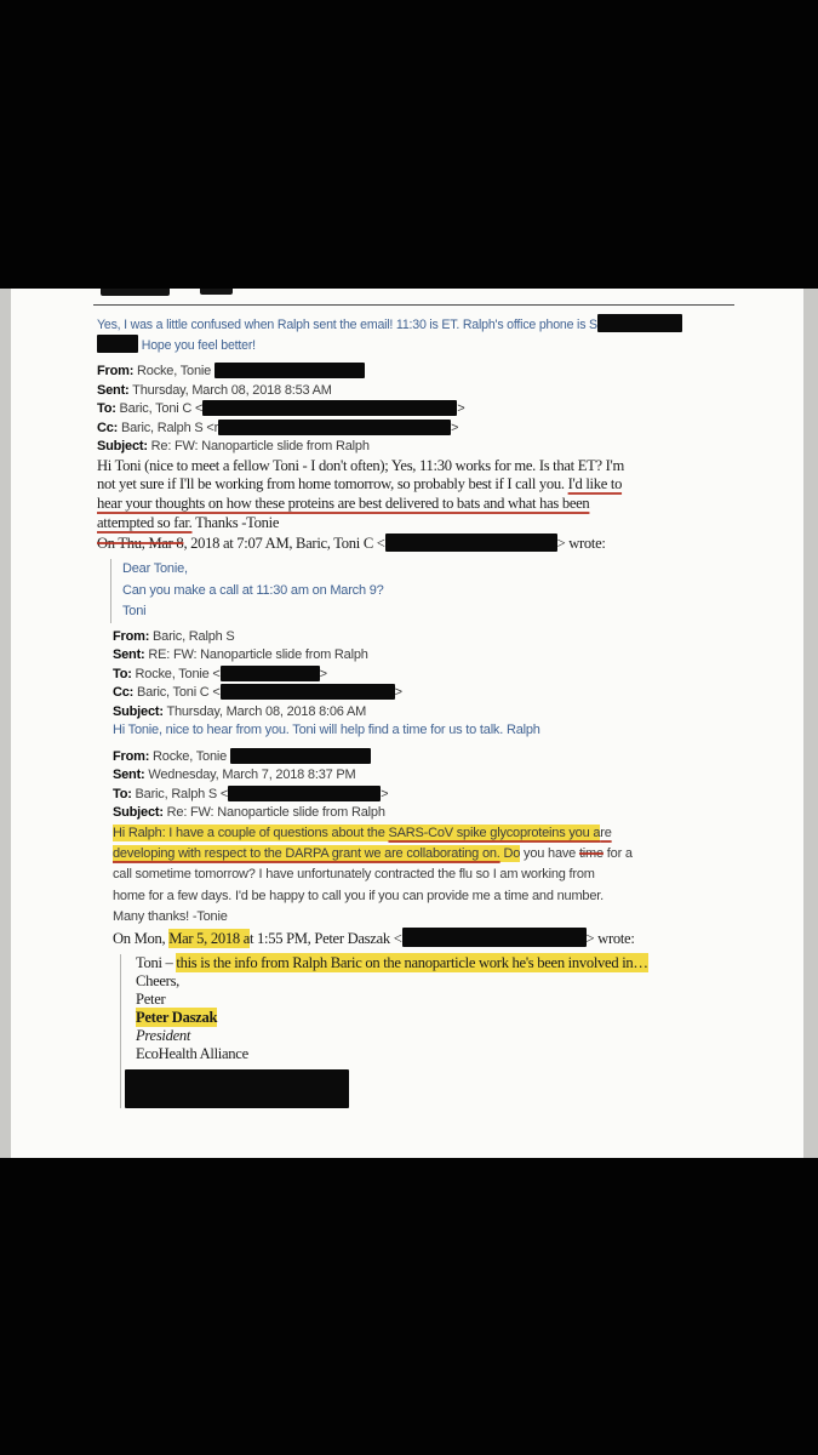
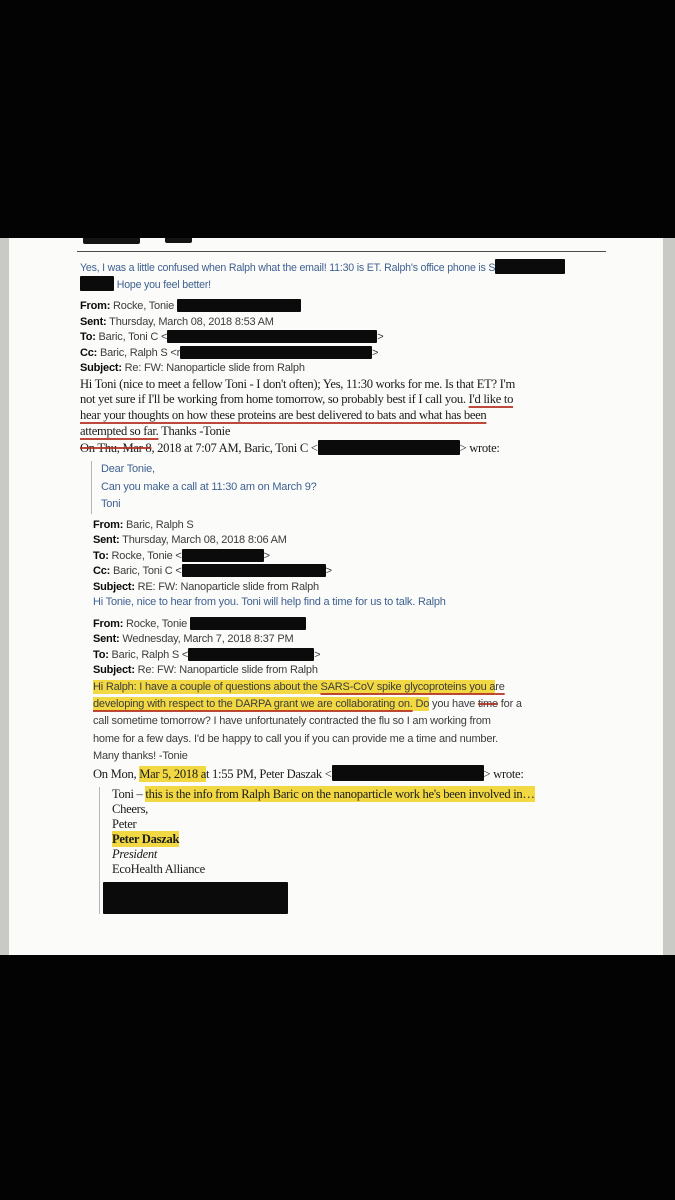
- Yes, I was a little confused when Ralph sent the email! 11:30 is ET. Ralph's office phone is S
+ Yes, I was a little confused when Ralph what the email! 11:30 is ET. Ralph's office phone is S
  Hope you feel better!
  From: Rocke, Tonie
  Sent: Thursday, March 08, 2018 8:53 AM
  To: Baric, Toni C < >
  Cc: Baric, Ralph S <r >
  Subject: Re: FW: Nanoparticle slide from Ralph
  Hi Toni (nice to meet a fellow Toni - I don't often); Yes, 11:30 works for me. Is that ET? I'm
  not yet sure if I'll be working from home tomorrow, so probably best if I call you. I'd like to
  hear your thoughts on how these proteins are best delivered to bats and what has been
  attempted so far. Thanks -Tonie
  On Thu, Mar 8, 2018 at 7:07 AM, Baric, Toni C < > wrote:
  Dear Tonie,
  Can you make a call at 11:30 am on March 9?
  Toni
  From: Baric, Ralph S
- Sent: RE: FW: Nanoparticle slide from Ralph
+ Sent: Thursday, March 08, 2018 8:06 AM
  To: Rocke, Tonie < >
  Cc: Baric, Toni C < >
- Subject: Thursday, March 08, 2018 8:06 AM
+ Subject: RE: FW: Nanoparticle slide from Ralph
  Hi Tonie, nice to hear from you. Toni will help find a time for us to talk. Ralph
  From: Rocke, Tonie
  Sent: Wednesday, March 7, 2018 8:37 PM
  To: Baric, Ralph S < >
  Subject: Re: FW: Nanoparticle slide from Ralph
  Hi Ralph: I have a couple of questions about the SARS-CoV spike glycoproteins you are
  developing with respect to the DARPA grant we are collaborating on. Do you have time for a
  call sometime tomorrow? I have unfortunately contracted the flu so I am working from
  home for a few days. I'd be happy to call you if you can provide me a time and number.
  Many thanks! -Tonie
  On Mon, Mar 5, 2018 at 1:55 PM, Peter Daszak < > wrote:
  Toni – this is the info from Ralph Baric on the nanoparticle work he's been involved in…
  Cheers,
  Peter
  Peter Daszak
  President
  EcoHealth Alliance
